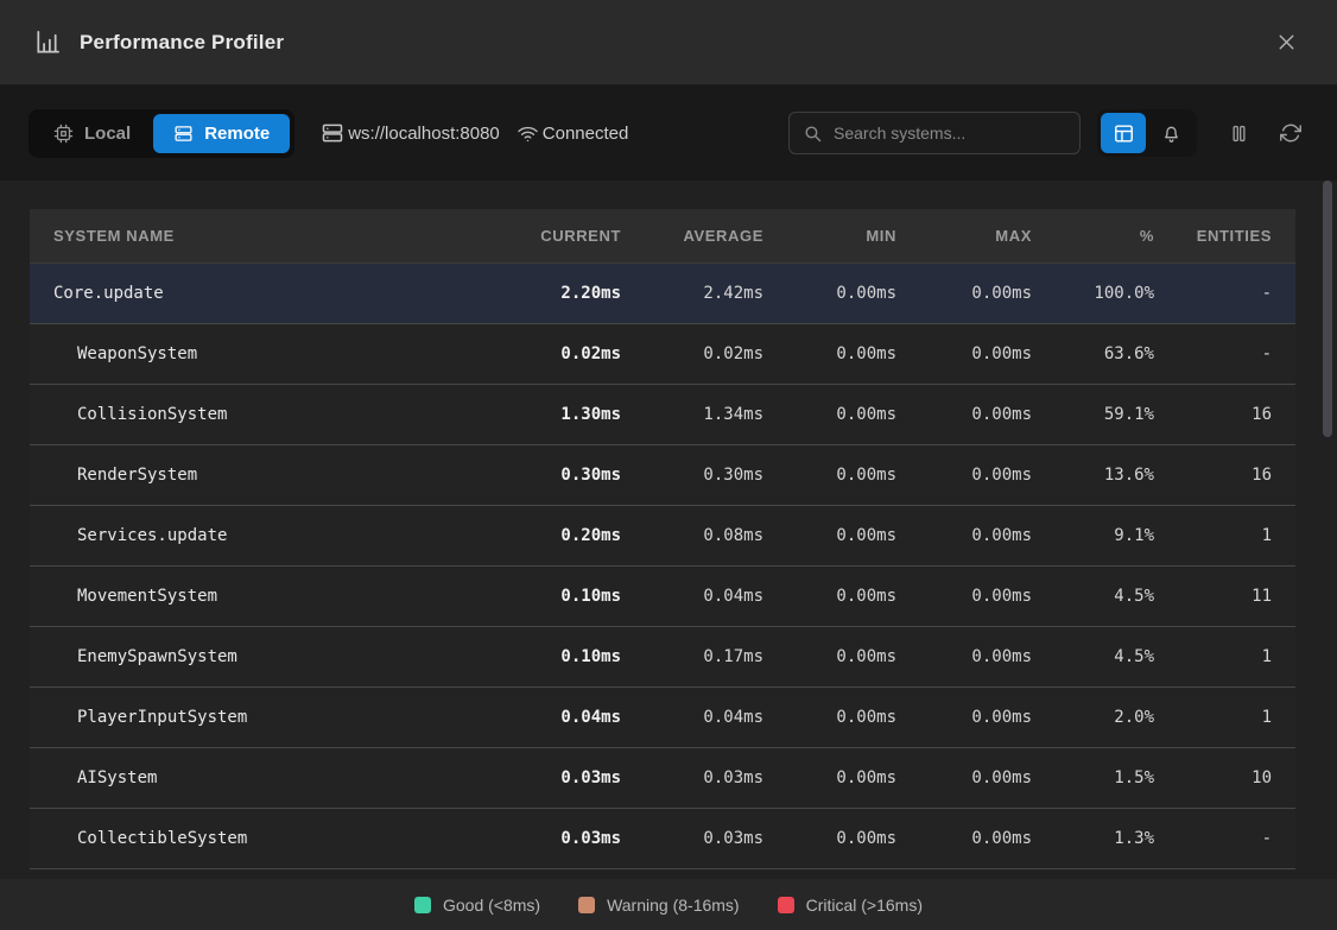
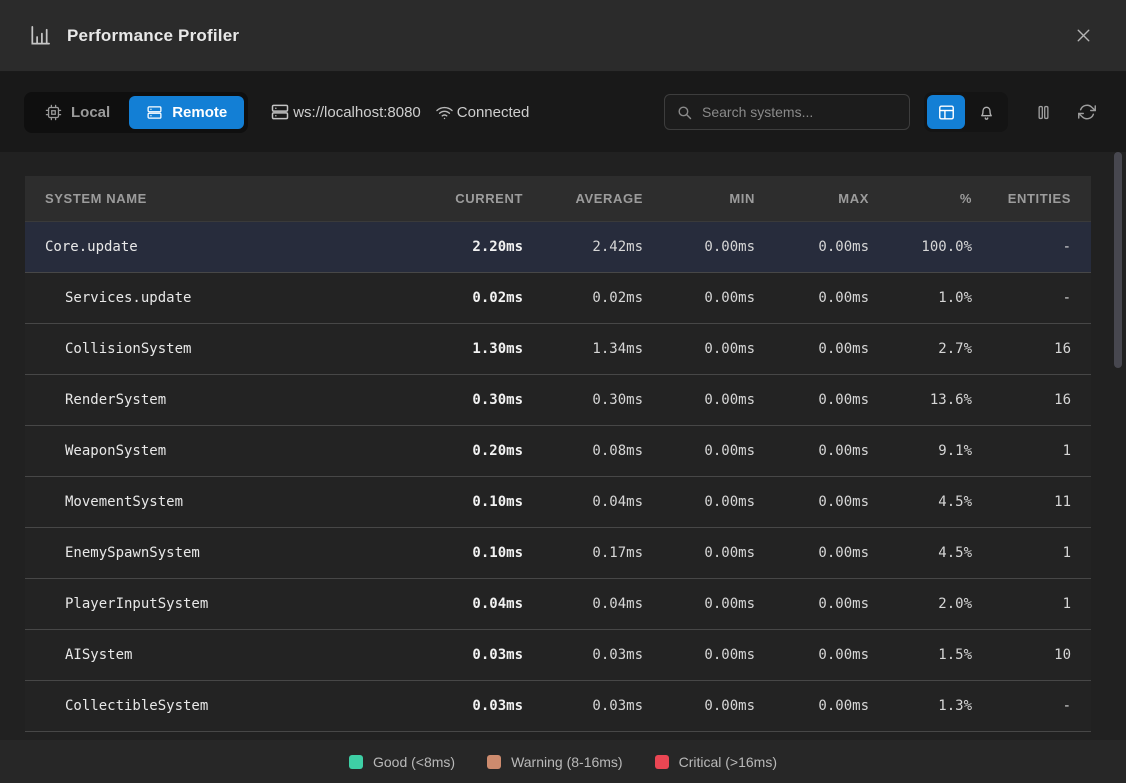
  Performance Profiler
  Local
  Remote
  ws://localhost:8080
  Connected
  Search systems...
  SYSTEM NAME
  CURRENT
  AVERAGE
  MIN
  MAX
  %
  ENTITIES
  Core.update
  2.20ms
  2.42ms
  0.00ms
  0.00ms
  100.0%
  -
- WeaponSystem
+ Services.update
  0.02ms
  0.02ms
  0.00ms
  0.00ms
- 63.6%
+ 1.0%
  -
  CollisionSystem
  1.30ms
  1.34ms
  0.00ms
  0.00ms
- 59.1%
+ 2.7%
  16
  RenderSystem
  0.30ms
  0.30ms
  0.00ms
  0.00ms
  13.6%
  16
- Services.update
+ WeaponSystem
  0.20ms
  0.08ms
  0.00ms
  0.00ms
  9.1%
  1
  MovementSystem
  0.10ms
  0.04ms
  0.00ms
  0.00ms
  4.5%
  11
  EnemySpawnSystem
  0.10ms
  0.17ms
  0.00ms
  0.00ms
  4.5%
  1
  PlayerInputSystem
  0.04ms
  0.04ms
  0.00ms
  0.00ms
  2.0%
  1
  AISystem
  0.03ms
  0.03ms
  0.00ms
  0.00ms
  1.5%
  10
  CollectibleSystem
  0.03ms
  0.03ms
  0.00ms
  0.00ms
  1.3%
  -
  Good (<8ms)
  Warning (8-16ms)
  Critical (>16ms)
